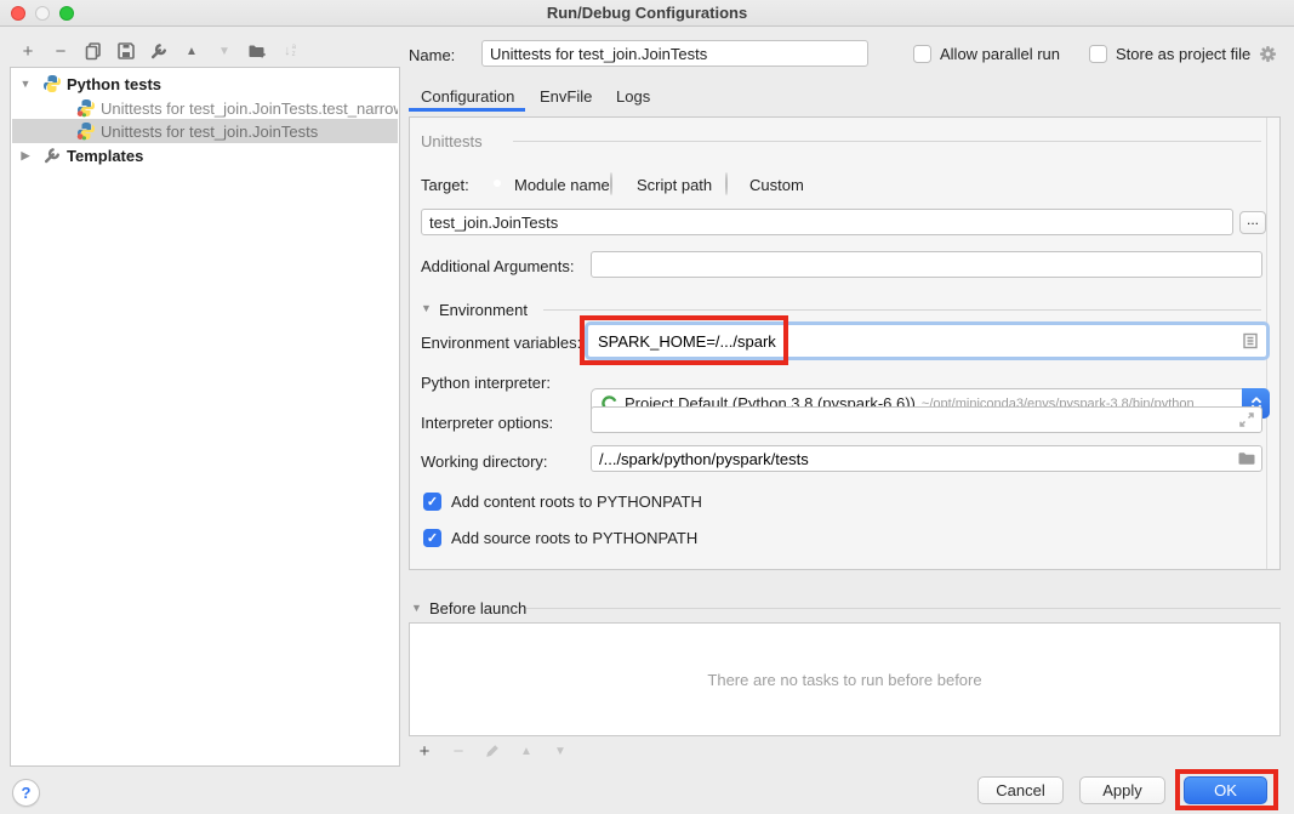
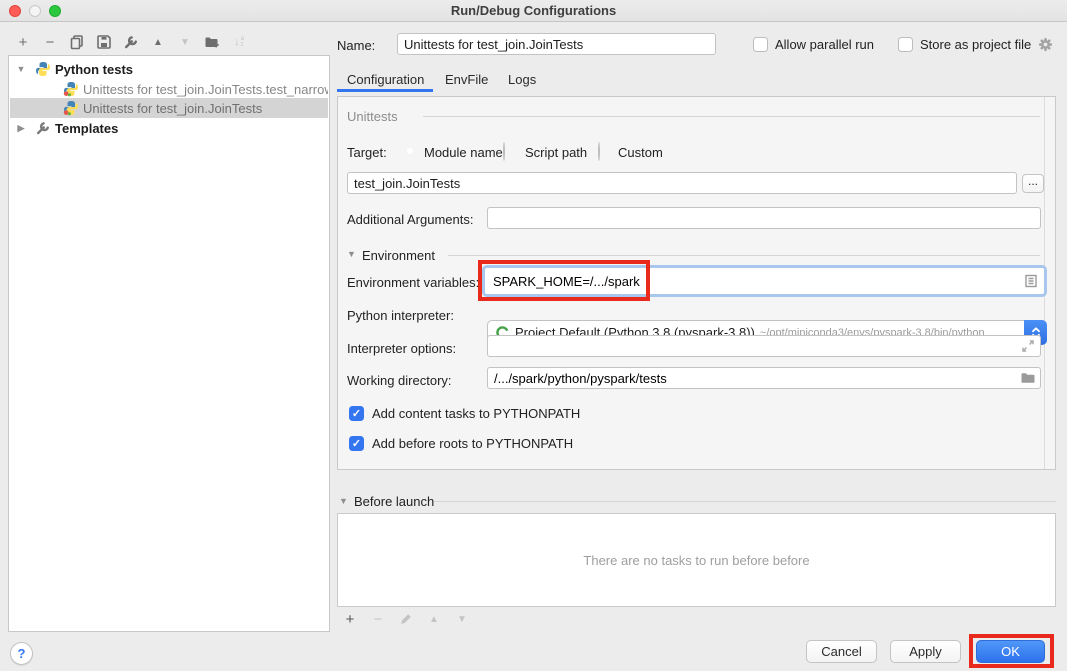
  Run/Debug Configurations
  +
  −
  ▲
  ▼
  ↓
  ▼
  Python tests
  Unittests for test_join.JoinTests.test_narro
  Unittests for test_join.JoinTests
  ▶
  Templates
  Name:
  Unittests for test_join.JoinTests
  Allow parallel run
  Store as project file
  Configuration
  EnvFile
  Logs
  Unittests
  Target:
  Module name
  Script path
  Custom
  test_join.JoinTests
  ...
  Additional Arguments:
  ▼
  Environment
  Environment variables:
  SPARK_HOME=/.../spark
  Python interpreter:
- Project Default (Python 3.8 (pyspark-6.6))
+ Project Default (Python 3.8 (pyspark-3.8))
  ~/opt/miniconda3/envs/pyspark-3.8/bin/python
  Interpreter options:
  Working directory:
  /.../spark/python/pyspark/tests
  ✓
- Add content roots to PYTHONPATH
+ Add content tasks to PYTHONPATH
  ✓
- Add source roots to PYTHONPATH
+ Add before roots to PYTHONPATH
  ▼
  Before launch
  There are no tasks to run before before
  +
  ▲
  ▼
  ?
  Cancel
  Apply
  OK
